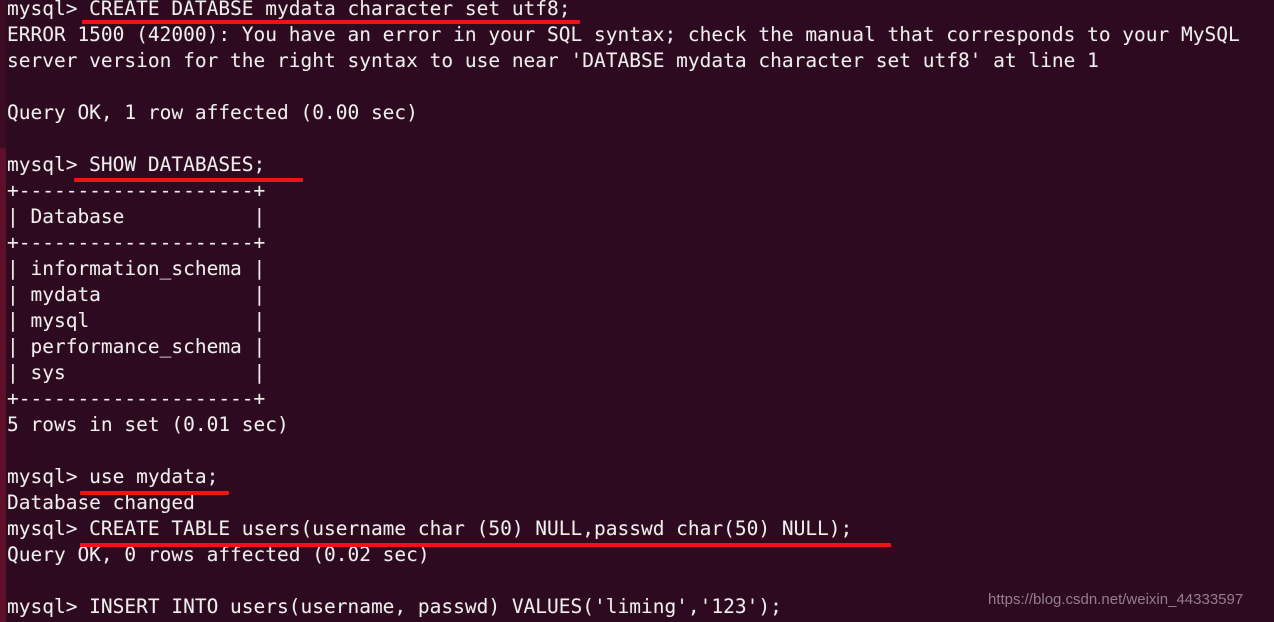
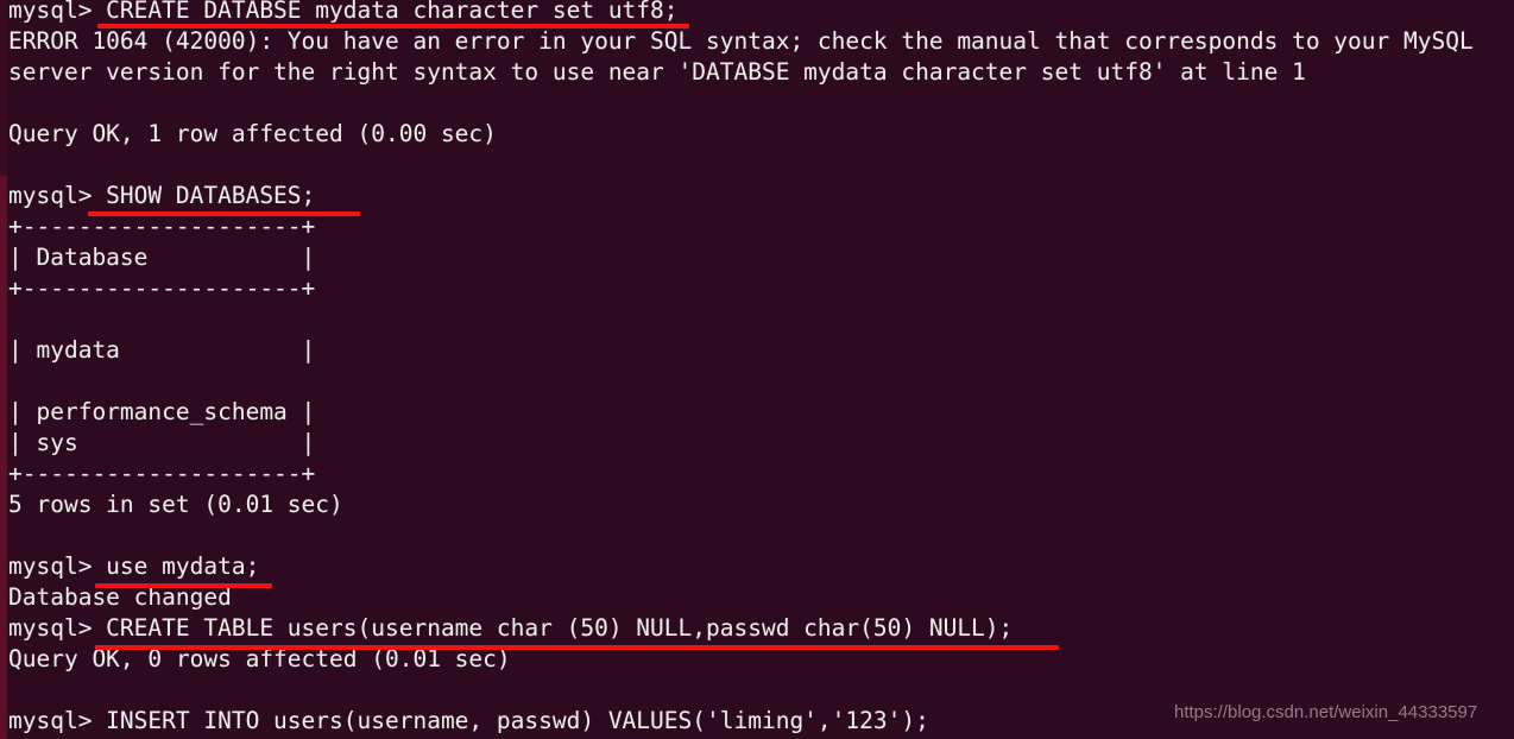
  mysql> CREATE DATABSE mydata character set utf8;
- ERROR 1500 (42000): You have an error in your SQL syntax; check the manual that corresponds to your MySQL
+ ERROR 1064 (42000): You have an error in your SQL syntax; check the manual that corresponds to your MySQL
  server version for the right syntax to use near 'DATABSE mydata character set utf8' at line 1
  Query OK, 1 row affected (0.00 sec)
  mysql> SHOW DATABASES;
  +--------------------+
  | Database |
  +--------------------+
- | information_schema |
  | mydata |
- | mysql |
  | performance_schema |
  | sys |
  +--------------------+
  5 rows in set (0.01 sec)
  mysql> use mydata;
  Database changed
  mysql> CREATE TABLE users(username char (50) NULL,passwd char(50) NULL);
- Query OK, 0 rows affected (0.02 sec)
+ Query OK, 0 rows affected (0.01 sec)
  mysql> INSERT INTO users(username, passwd) VALUES('liming','123');
  https://blog.csdn.net/weixin_44333597
